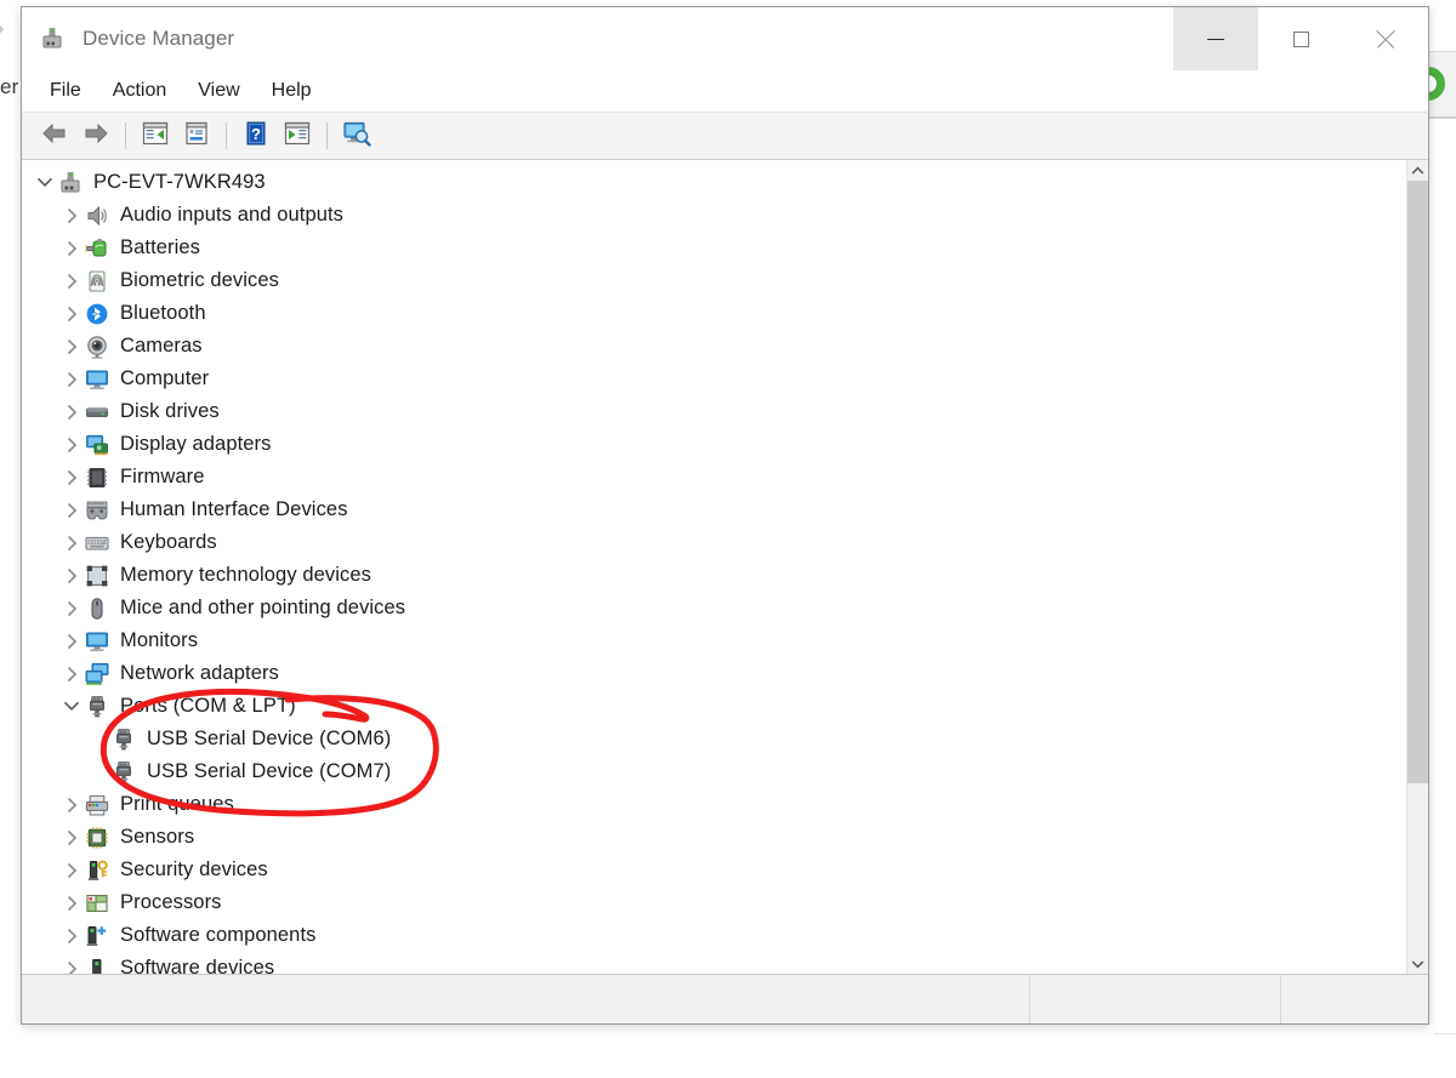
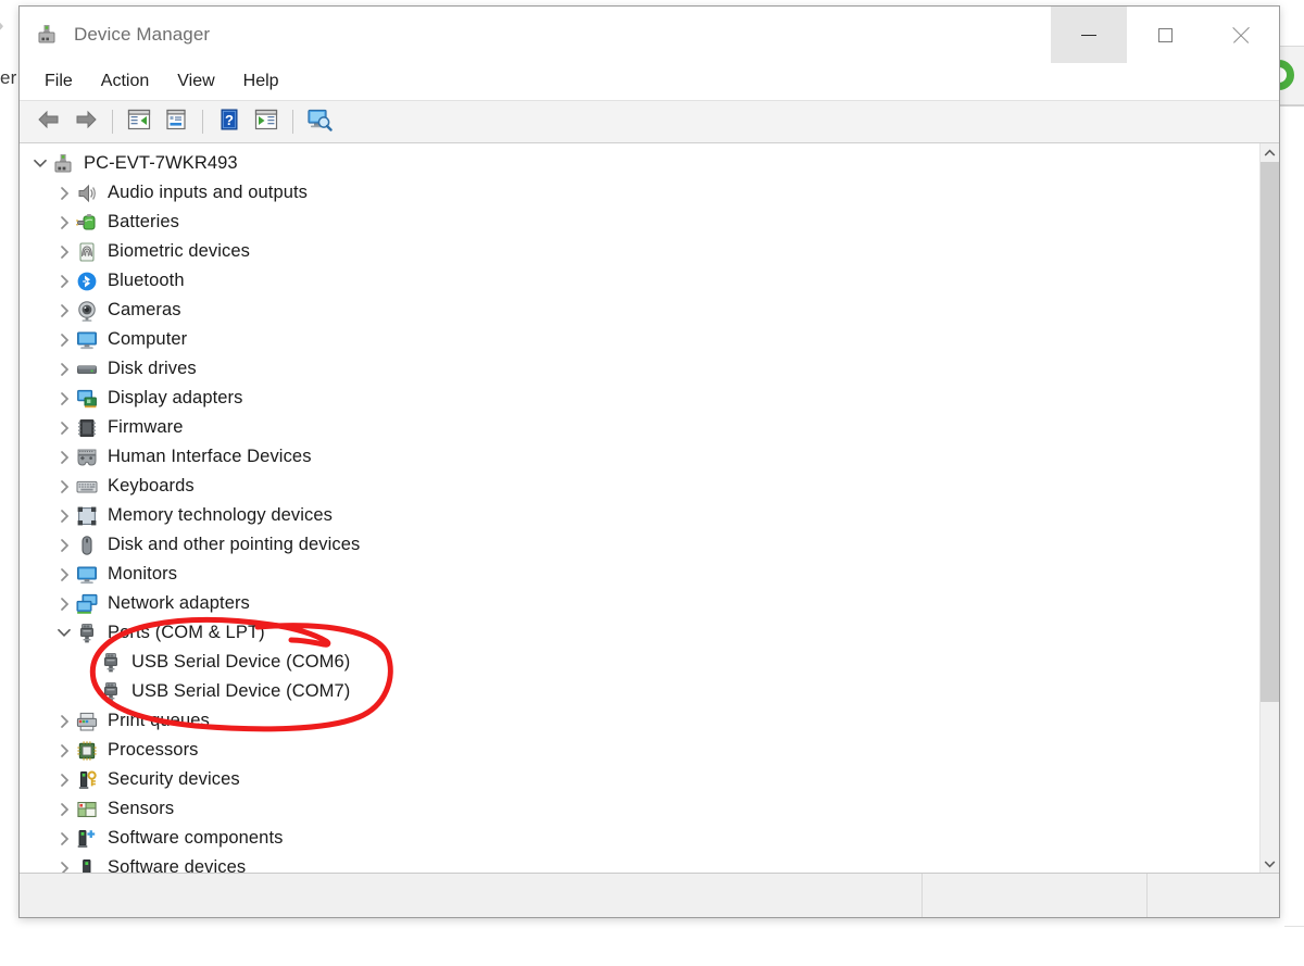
  er
  Device Manager
  File
  Action
  View
  Help
  ?
  PC-EVT-7WKR493
  Audio inputs and outputs
  Batteries
  Biometric devices
  Bluetooth
  Cameras
  Computer
  Disk drives
  Display adapters
  Firmware
  Human Interface Devices
  Keyboards
  Memory technology devices
- Mice and other pointing devices
+ Disk and other pointing devices
  Monitors
  Network adapters
  Pts (COM & LPT)
  USB Serial Device (COM6)
  USB Serial Device (COM7)
  Printeues
- Sensors
+ Processors
  Security devices
- Processors
+ Sensors
  Software components
  Software devices
